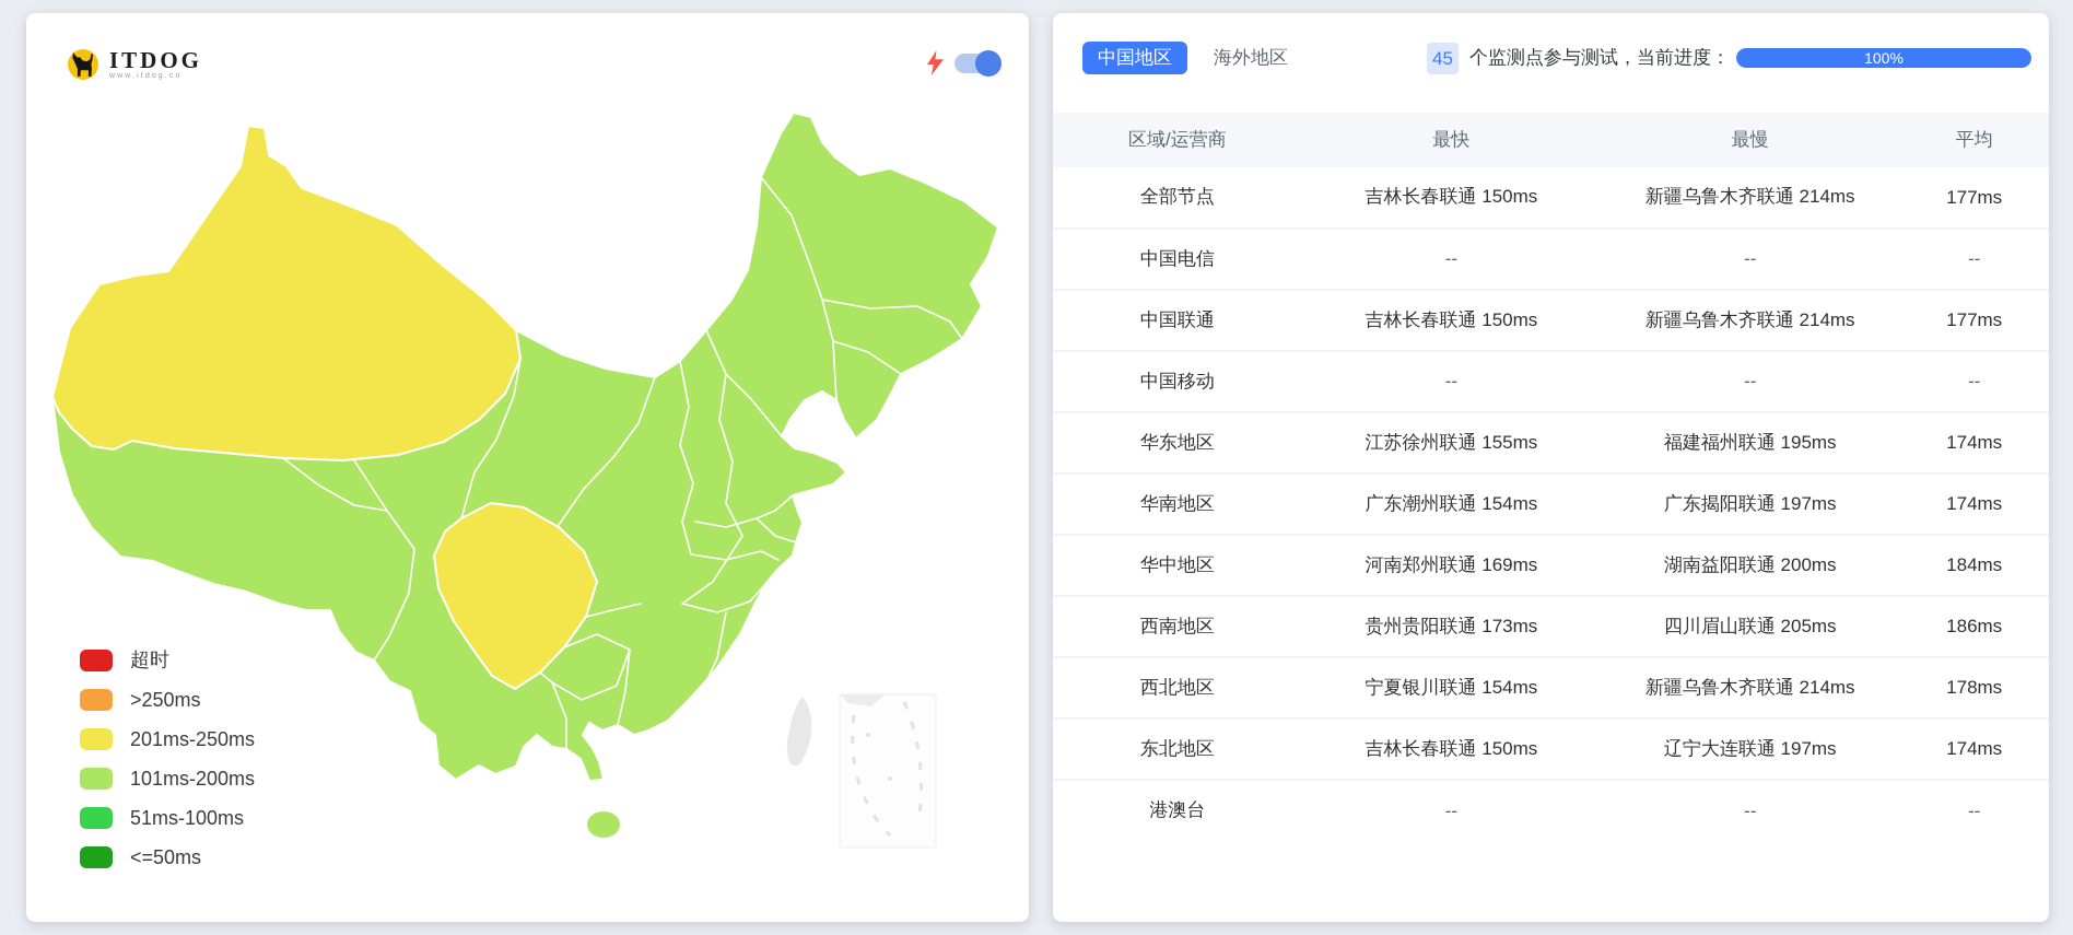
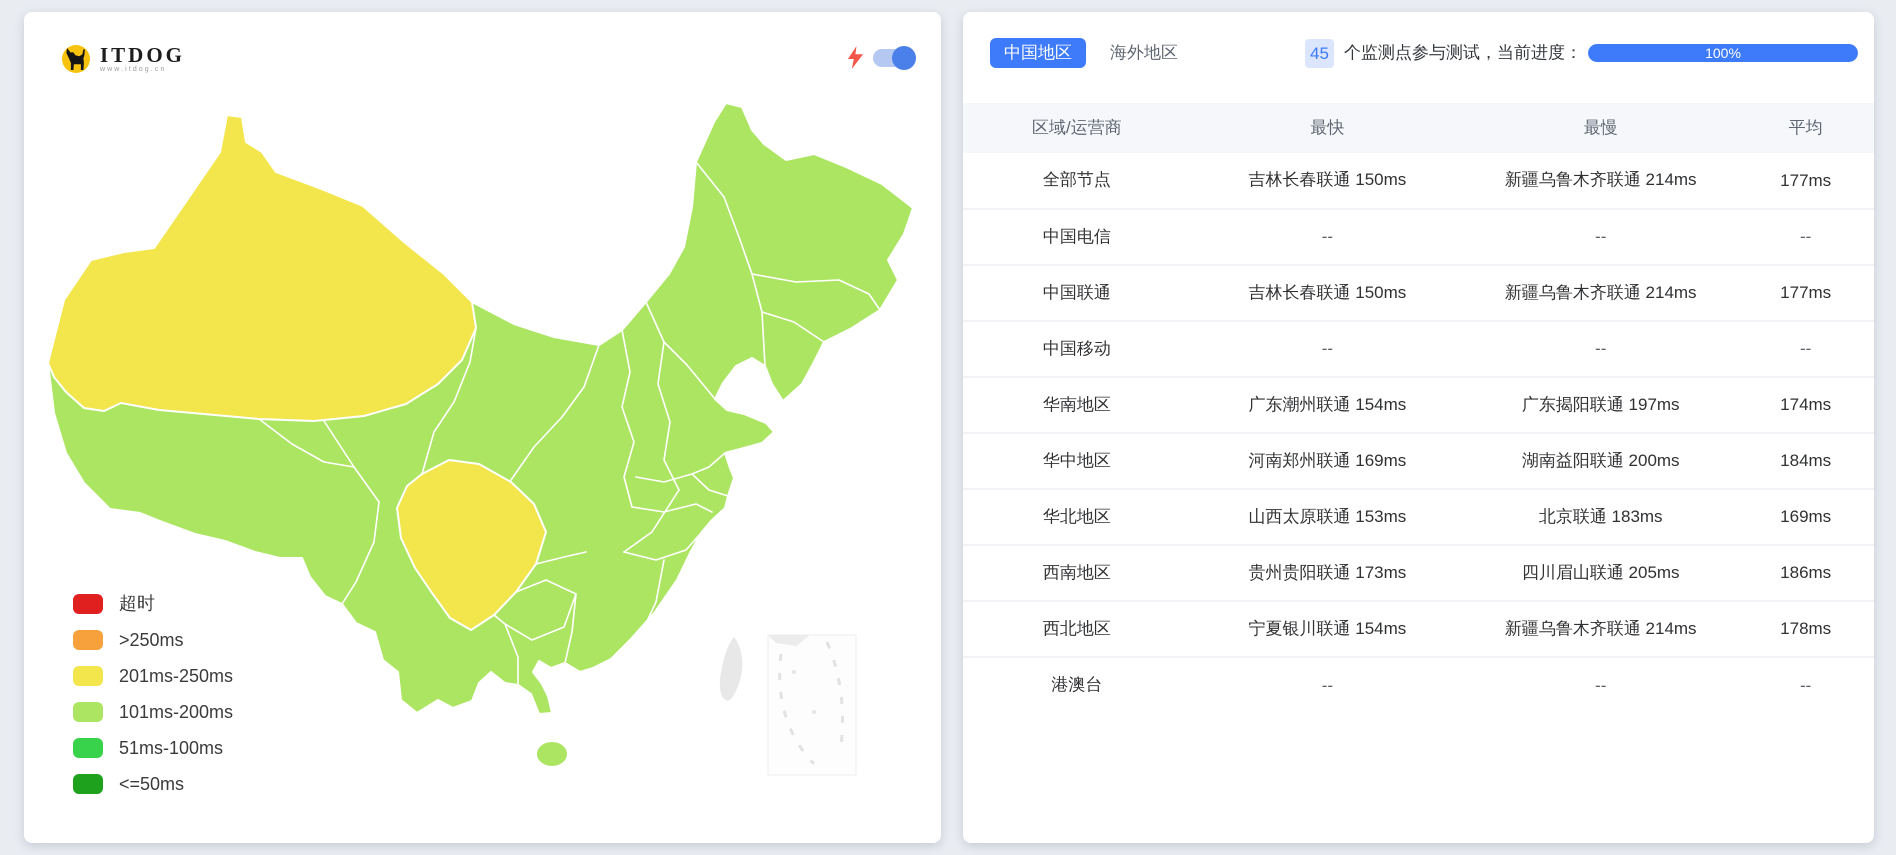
  ITDOG
  超时
  >250ms
  201ms-250ms
  101ms-200ms
  51ms-100ms
  <=50ms
  中国地区
  海外地区
  45
  个监测点参与测试，当前进度：
  100%
  区域/运营商	最快	最慢	平均
  全部节点	吉林长春联通 150ms	新疆乌鲁木齐联通 214ms	177ms
  中国电信	--	--	--
  中国联通	吉林长春联通 150ms	新疆乌鲁木齐联通 214ms	177ms
  中国移动	--	--	--
- 华东地区	江苏徐州联通 155ms	福建福州联通 195ms	174ms
  华南地区	广东潮州联通 154ms	广东揭阳联通 197ms	174ms
  华中地区	河南郑州联通 169ms	湖南益阳联通 200ms	184ms
+ 华北地区	山西太原联通 153ms	北京联通 183ms	169ms
  西南地区	贵州贵阳联通 173ms	四川眉山联通 205ms	186ms
  西北地区	宁夏银川联通 154ms	新疆乌鲁木齐联通 214ms	178ms
- 东北地区	吉林长春联通 150ms	辽宁大连联通 197ms	174ms
  港澳台	--	--	--
